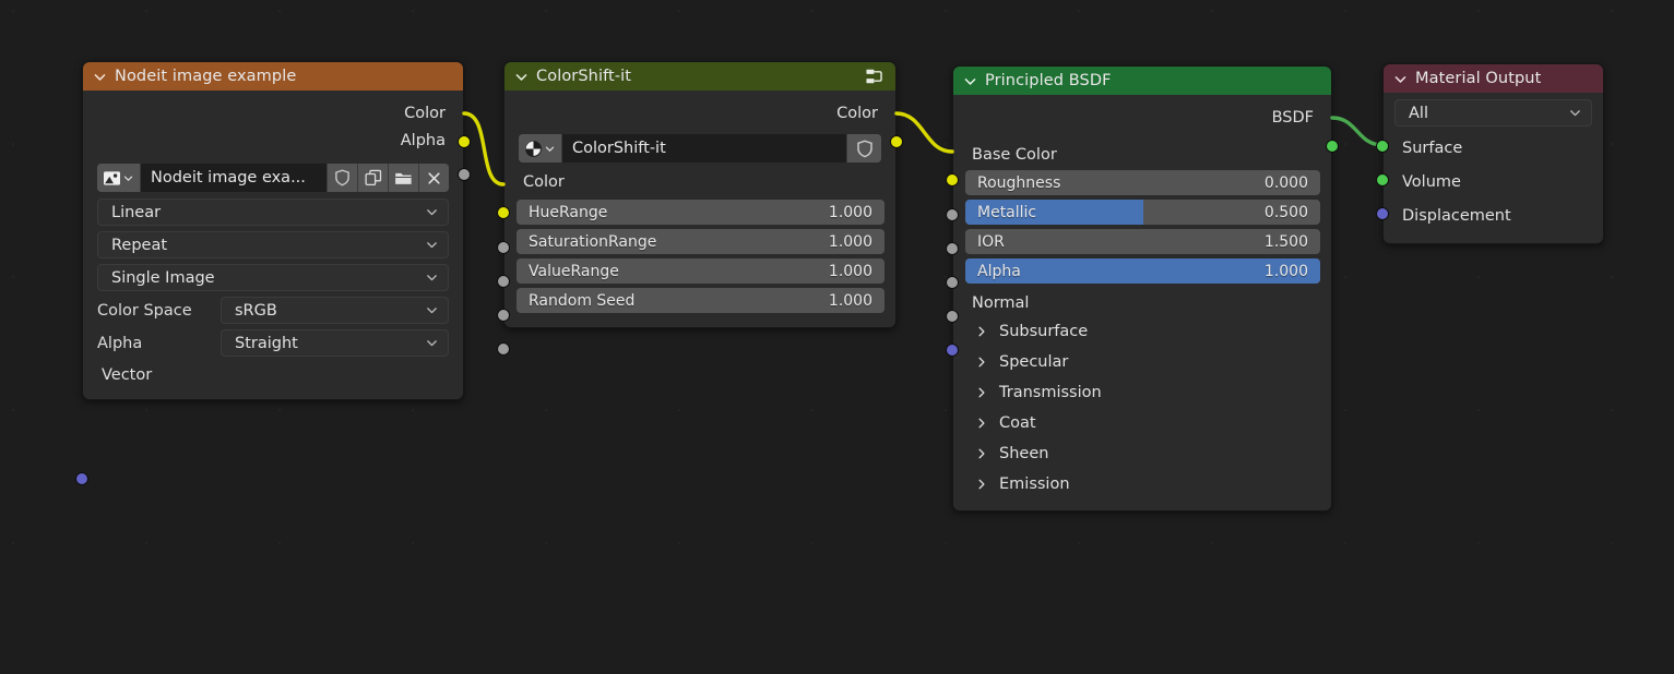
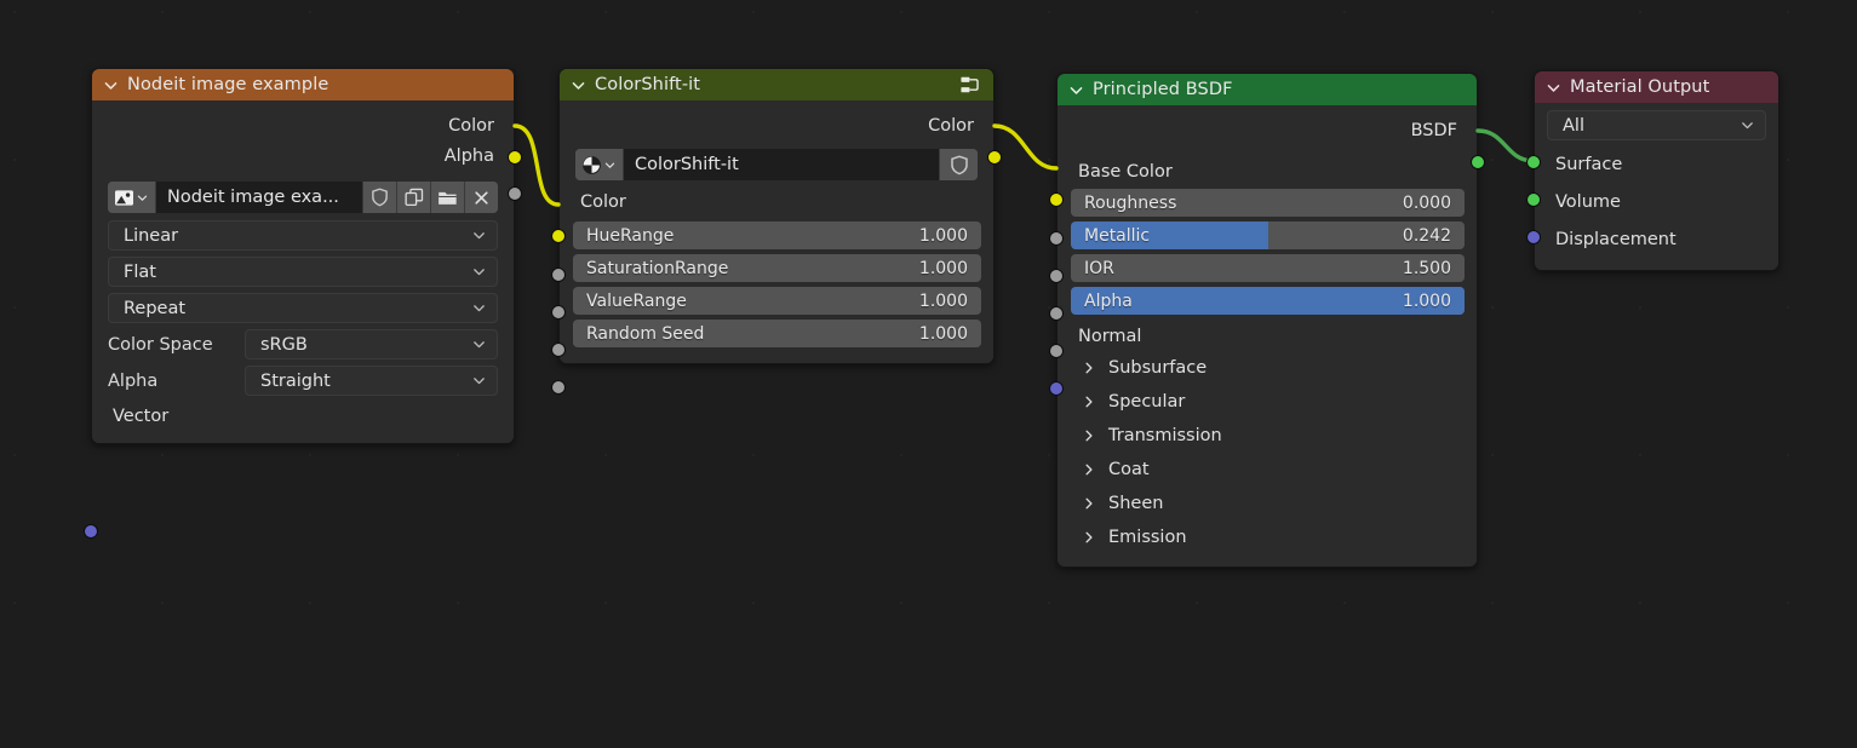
  Nodeit image example
  Color
  Alpha
  Nodeit image exa...
  Linear
+ Flat
  Repeat
- Single Image
  Color Space
  sRGB
  Alpha
  Straight
  Vector
  ColorShift-it
  Color
  ColorShift-it
  Color
  HueRange
  1.000
  SaturationRange
  1.000
  ValueRange
  1.000
  Random Seed
  1.000
  Principled BSDF
  BSDF
  Base Color
  Roughness
  0.000
  Metallic
- 0.500
+ 0.242
  IOR
  1.500
  Alpha
  1.000
  Normal
  Subsurface
  Specular
  Transmission
  Coat
  Sheen
  Emission
  Material Output
  All
  Surface
  Volume
  Displacement
